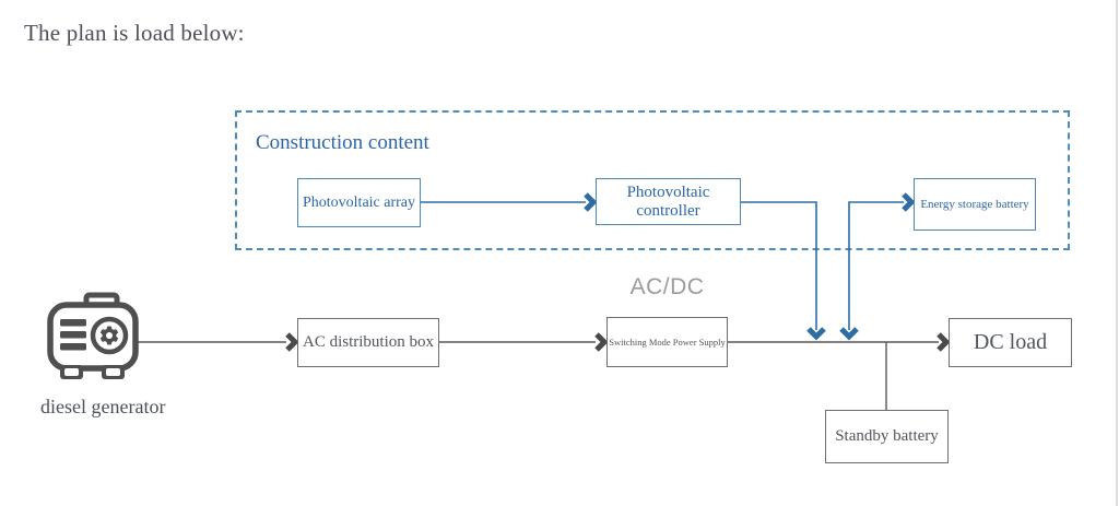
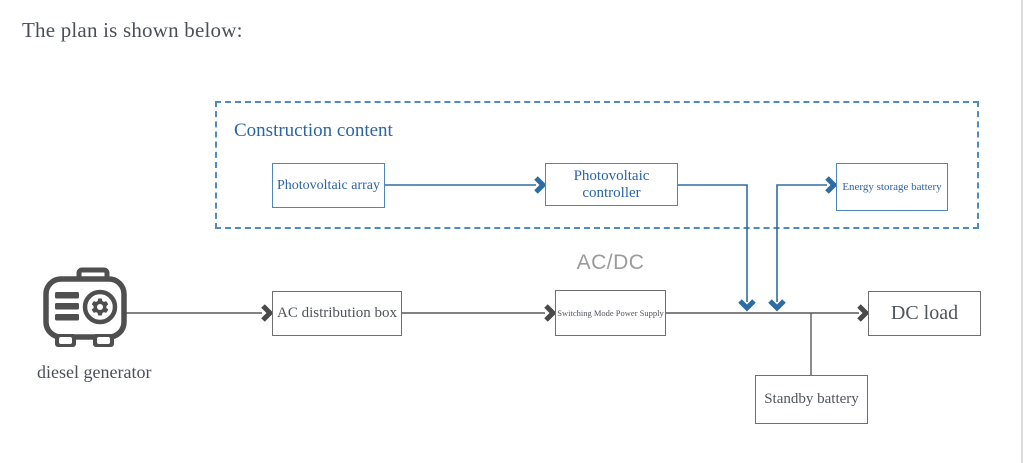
- The plan is load below:
+ The plan is shown below:
  Construction content
  Photovoltaic array
  Photovoltaic controller
  Energy storage battery
  AC distribution box
  Switching Mode Power Supply
  DC load
  Standby battery
  AC/DC
  diesel generator
